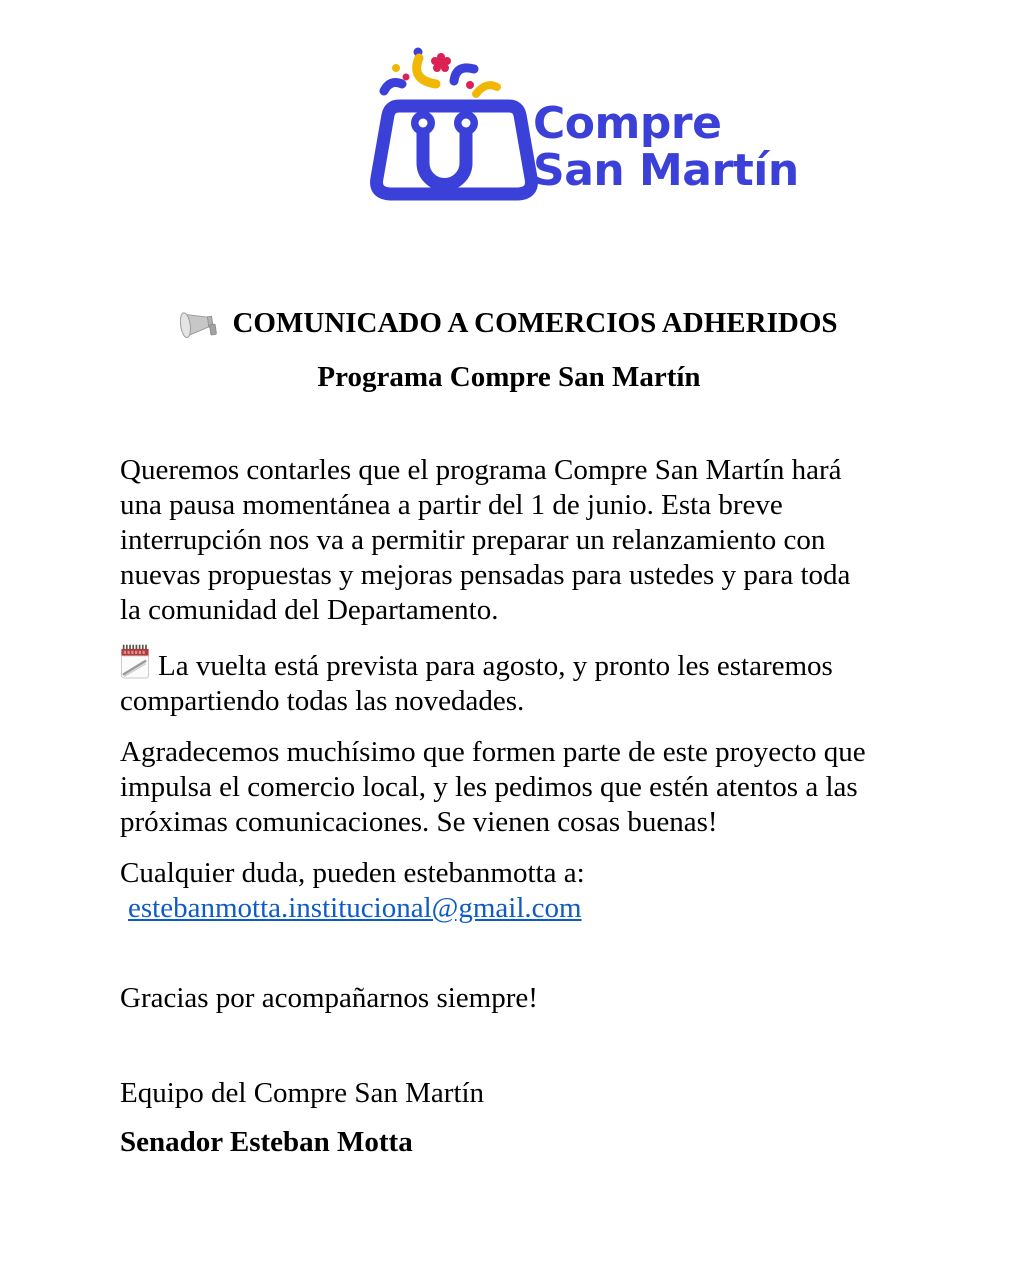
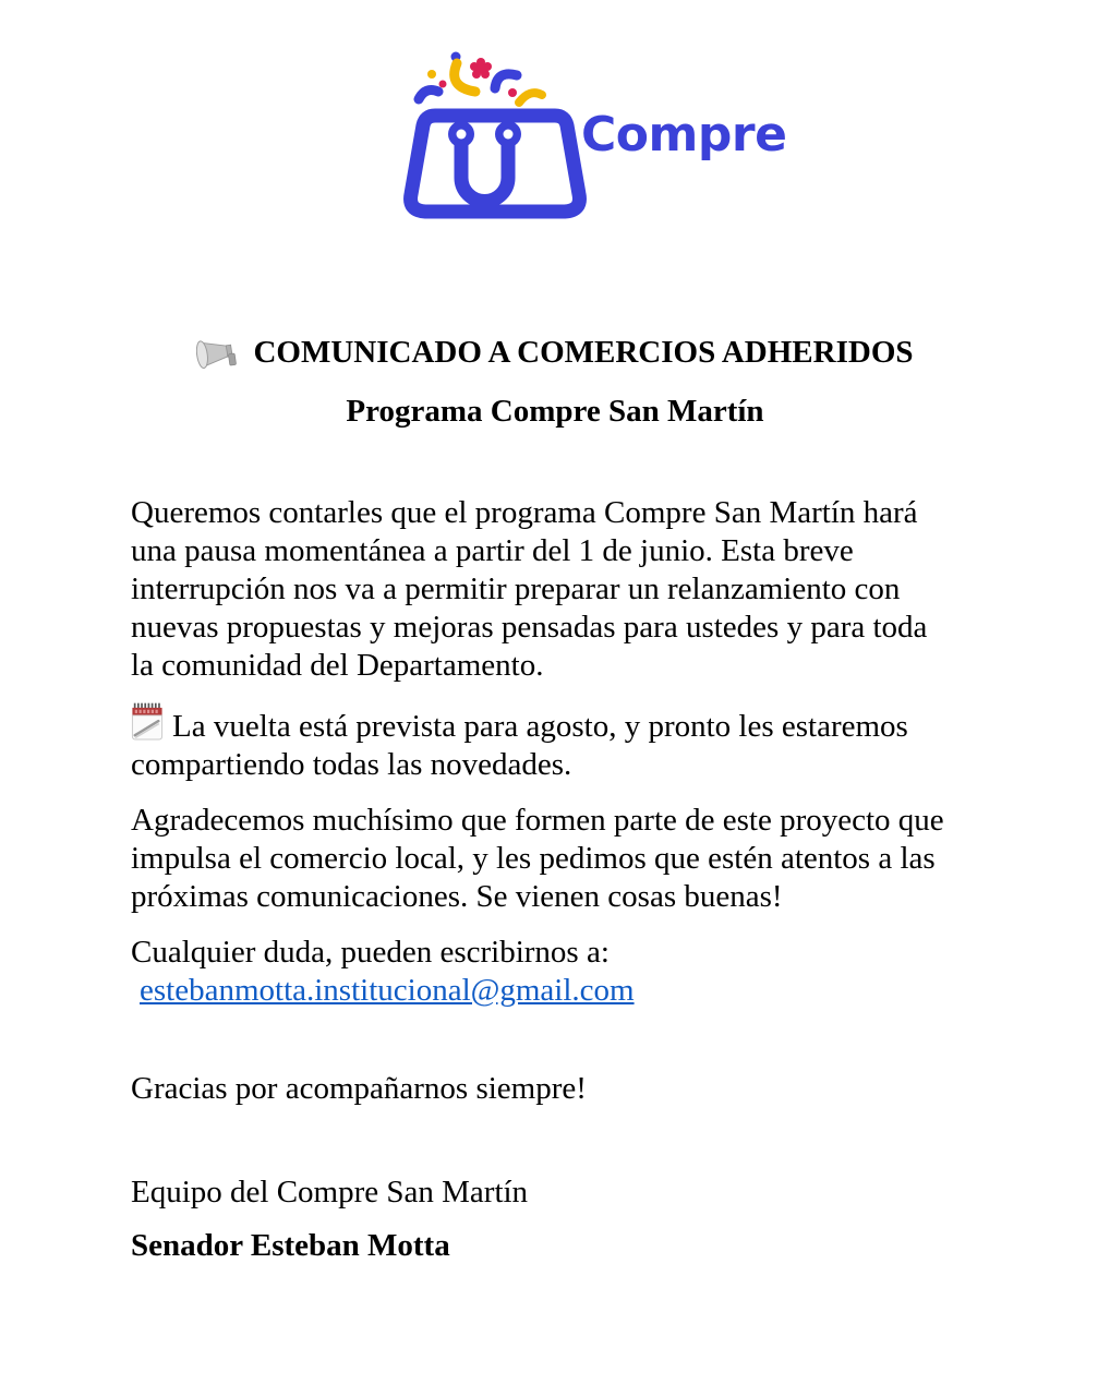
  Compre
- San Martín
  COMUNICADO A COMERCIOS ADHERIDOS
  Programa Compre San Martín
  Queremos contarles que el programa Compre San Martín hará
  una pausa momentánea a partir del 1 de junio. Esta breve
  interrupción nos va a permitir preparar un relanzamiento con
  nuevas propuestas y mejoras pensadas para ustedes y para toda
  la comunidad del Departamento.
  La vuelta está prevista para agosto, y pronto les estaremos
  compartiendo todas las novedades.
  Agradecemos muchísimo que formen parte de este proyecto que
  impulsa el comercio local, y les pedimos que estén atentos a las
  próximas comunicaciones. Se vienen cosas buenas!
- Cualquier duda, pueden estebanmotta a:
+ Cualquier duda, pueden escribirnos a:
  estebanmotta.institucional@gmail.com
  Gracias por acompañarnos siempre!
  Equipo del Compre San Martín
  Senador Esteban Motta
